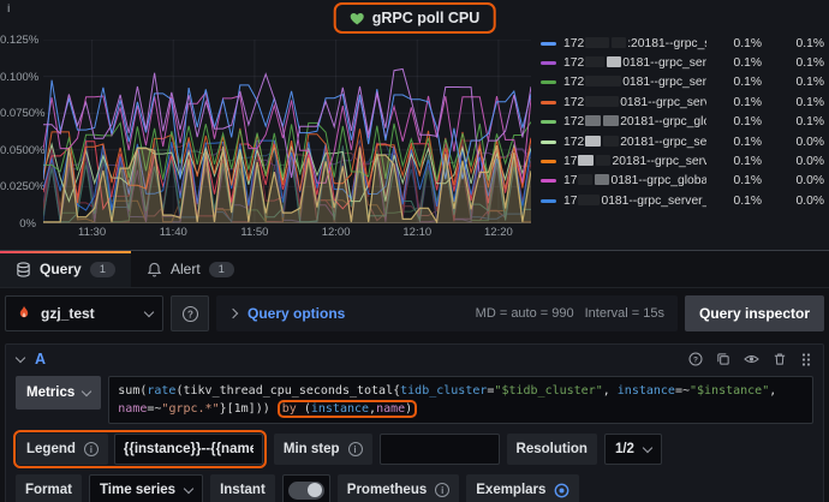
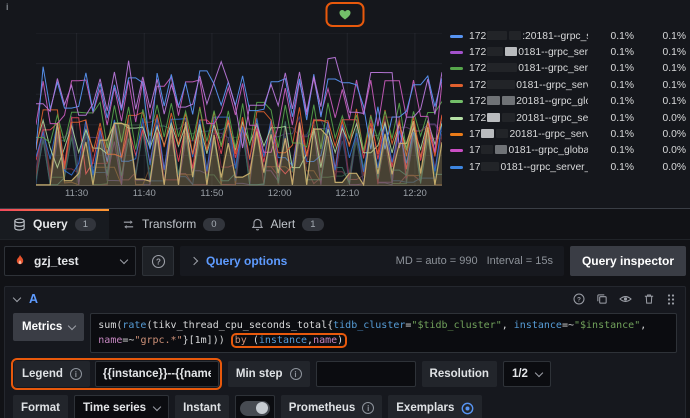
  i
- gRPC poll CPU
- 0%
- 0.0250%
- 0.0500%
- 0.0750%
- 0.100%
- 0.125%
  11:30
  11:40
  11:50
  12:00
  12:10
  12:20
  0.1%
  0.1%
  172 0181--grpc_ser
  0.1%
  0.1%
  172 0181--grpc_ser
  0.1%
  0.1%
  172 0181--grpc_ser
  0.1%
  0.1%
  0.1%
  0.1%
  172 20181--grpc_se
  0.1%
  0.0%
  17 20181--grpc_serv
  0.1%
  0.0%
  17 0181--grpc_globa
  0.1%
  0.0%
  17 0181--grpc_server_
  0.1%
  0.0%
  Query
  1
+ Transform
+ 0
  Alert
  1
  gzj_test
  ?
  Query options
  MD = auto = 990
  Interval = 15s
  Query inspector
  A
  Metrics
  sum(rate(tikv_thread_cpu_seconds_total{tidb_cluster="$tidb_cluster", instance=~"$instance",
  name=~"grpc.*"}[1m])) by (instance,name)
  Legend
  i
  {{instance}}--{{nam
  Min step
  i
  Resolution
  1/2
  Format
  Time series
  Instant
  Prometheus
  i
  Exemplars
